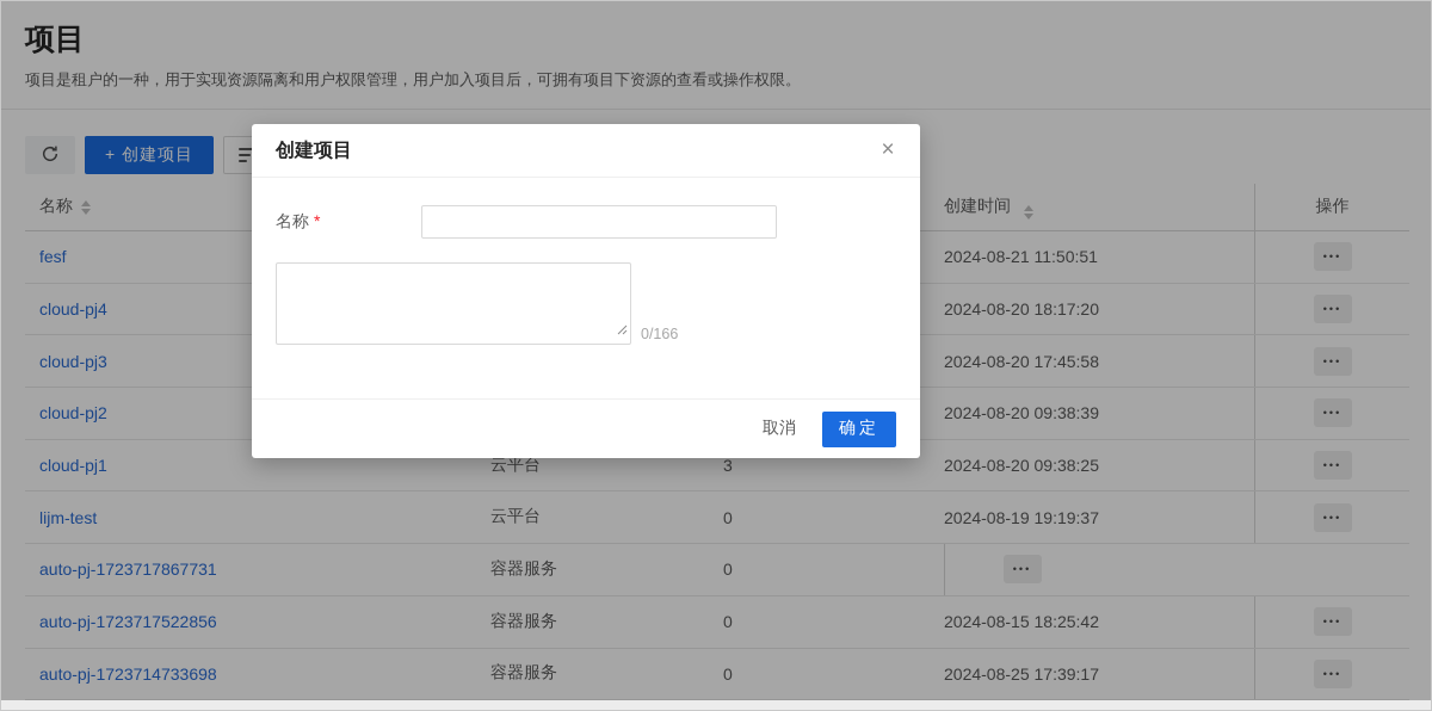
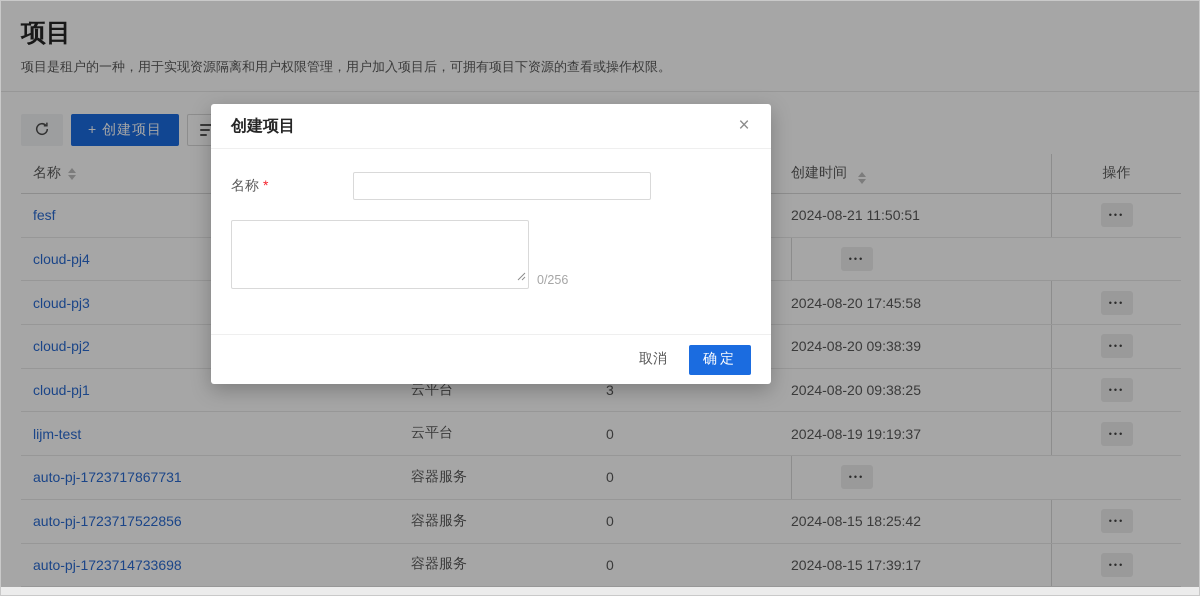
  项目
  项目是租户的一种，用于实现资源隔离和用户权限管理，用户加入项目后，可拥有项目下资源的查看或操作权限。
  + 创建项目
  名称
  创建时间
  操作
  fesf
  2024-08-21 11:50:51
  •••
  cloud-pj4
- 2024-08-20 18:17:20
  •••
  cloud-pj3
  2024-08-20 17:45:58
  •••
  cloud-pj2
  2024-08-20 09:38:39
  •••
  cloud-pj1
  云平台
  3
  2024-08-20 09:38:25
  •••
  lijm-test
  云平台
  0
  2024-08-19 19:19:37
  •••
  auto-pj-1723717867731
  容器服务
  0
  •••
  auto-pj-1723717522856
  容器服务
  0
  2024-08-15 18:25:42
  •••
  auto-pj-1723714733698
  容器服务
  0
- 2024-08-25 17:39:17
+ 2024-08-15 17:39:17
  •••
  创建项目
  ×
  名称 *
- 0/166
+ 0/256
  取消
  确定
